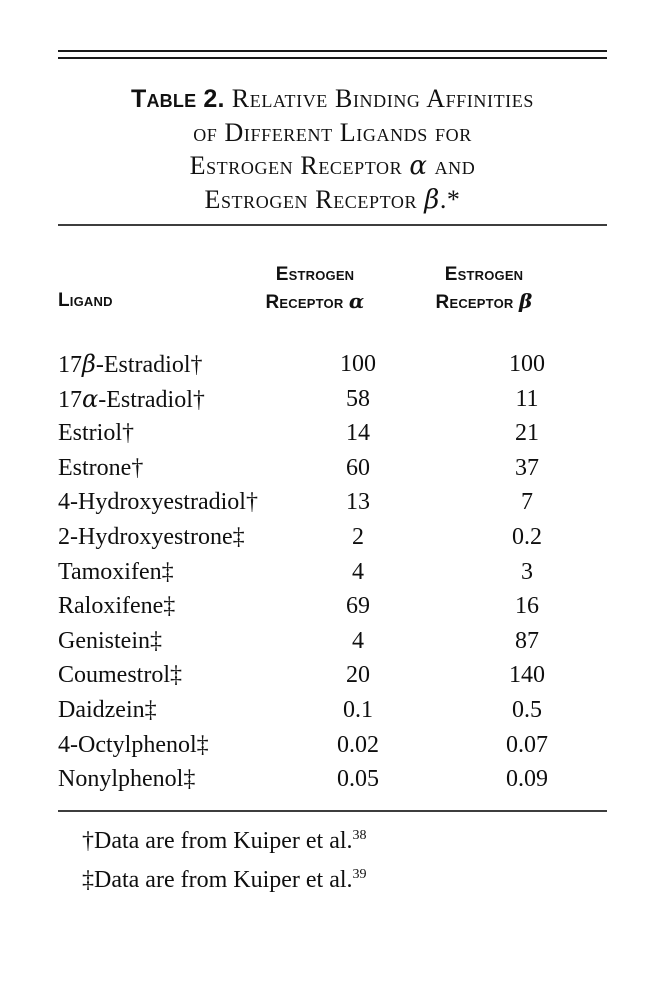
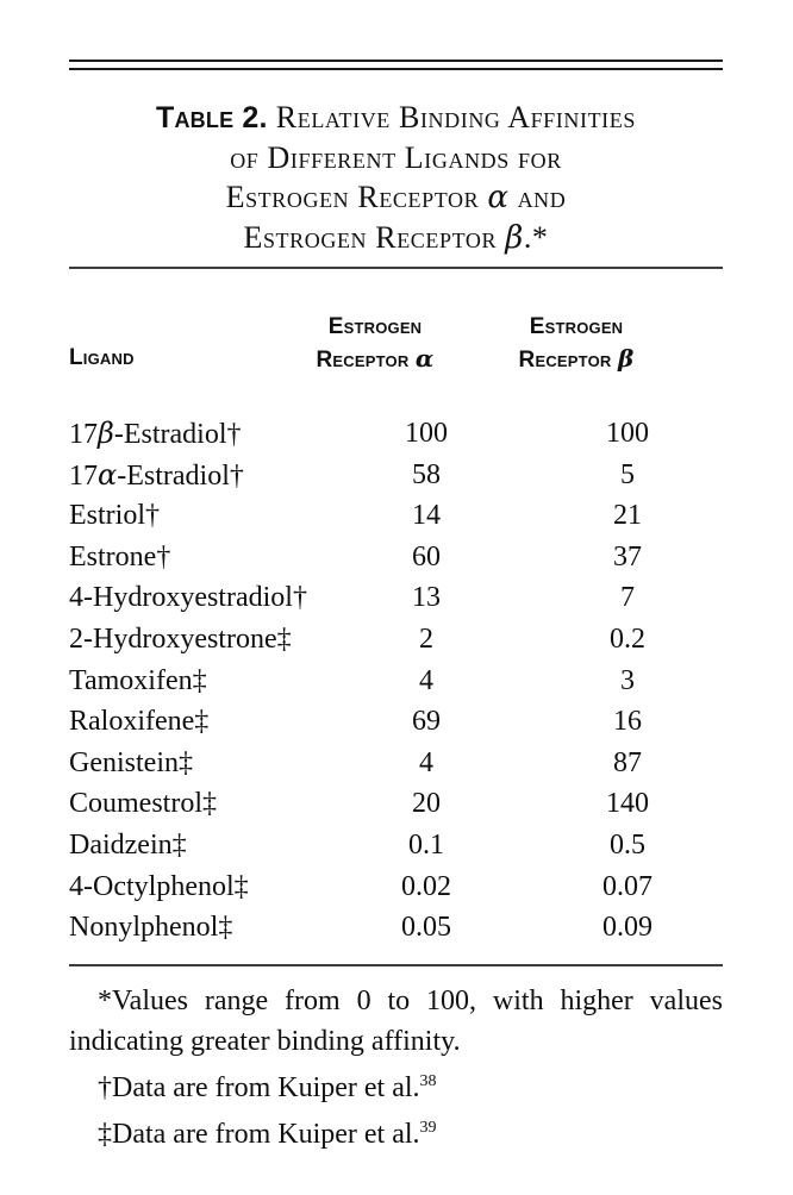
  Table 2. Relative Binding Affinities
  of Different Ligands for
  Estrogen Receptor α and
  Estrogen Receptor β.*
  Ligand
  Estrogen
  Receptor α
  Estrogen
  Receptor β
  17β-Estradiol†
  100
  100
  17α-Estradiol†
  58
- 11
+ 5
  Estriol†
  14
  21
  Estrone†
  60
  37
  4-Hydroxyestradiol†
  13
  7
  2-Hydroxyestrone‡
  2
  0.2
  Tamoxifen‡
  4
  3
  Raloxifene‡
  69
  16
  Genistein‡
  4
  87
  Coumestrol‡
  20
  140
  Daidzein‡
  0.1
  0.5
  4-Octylphenol‡
  0.02
  0.07
  Nonylphenol‡
  0.05
  0.09
+ *Values range from 0 to 100, with higher values indicating greater binding affinity.
  †Data are from Kuiper et al.38
  ‡Data are from Kuiper et al.39
